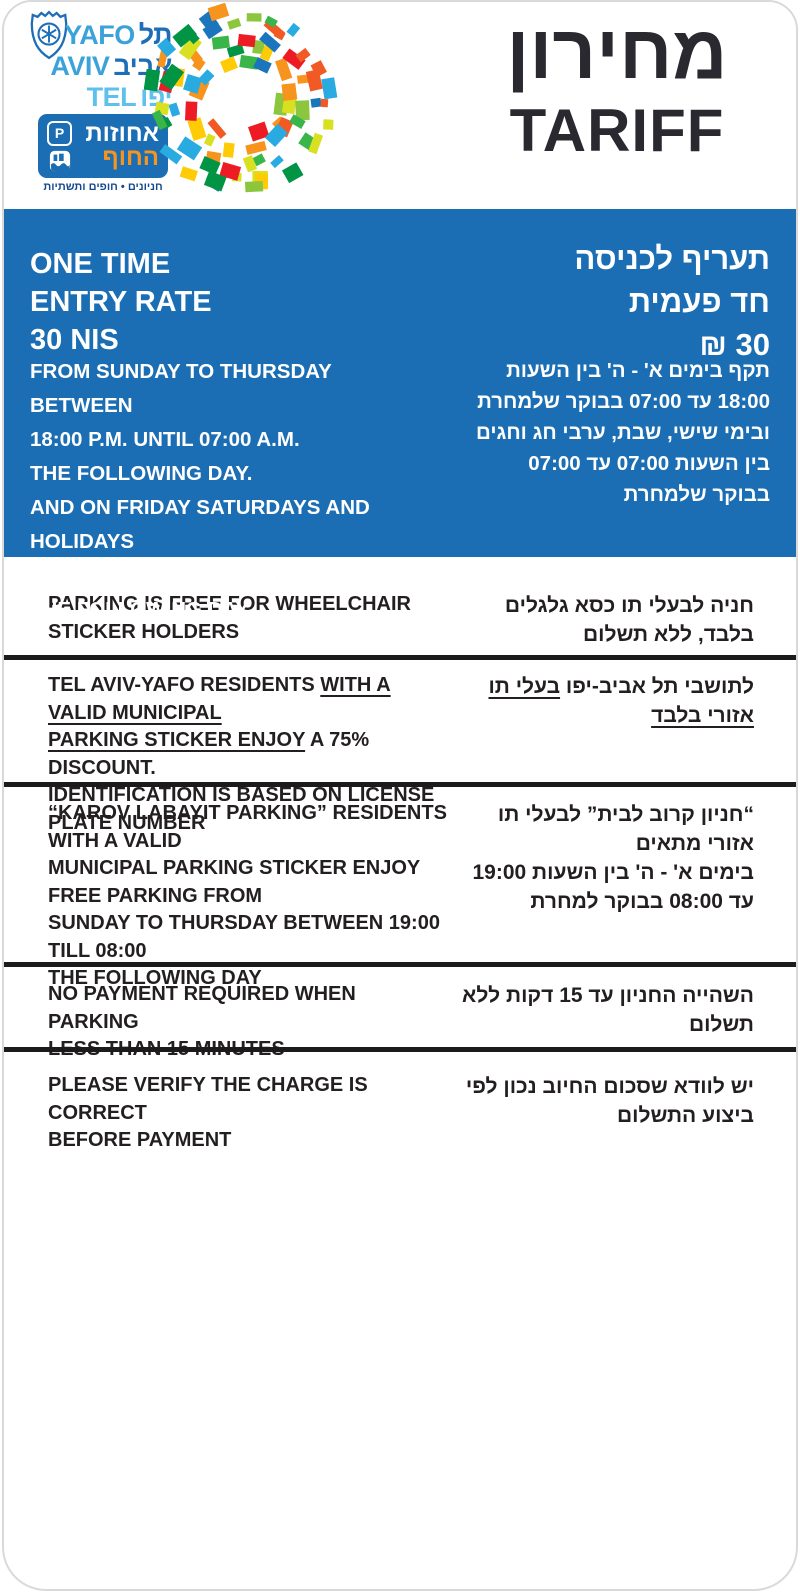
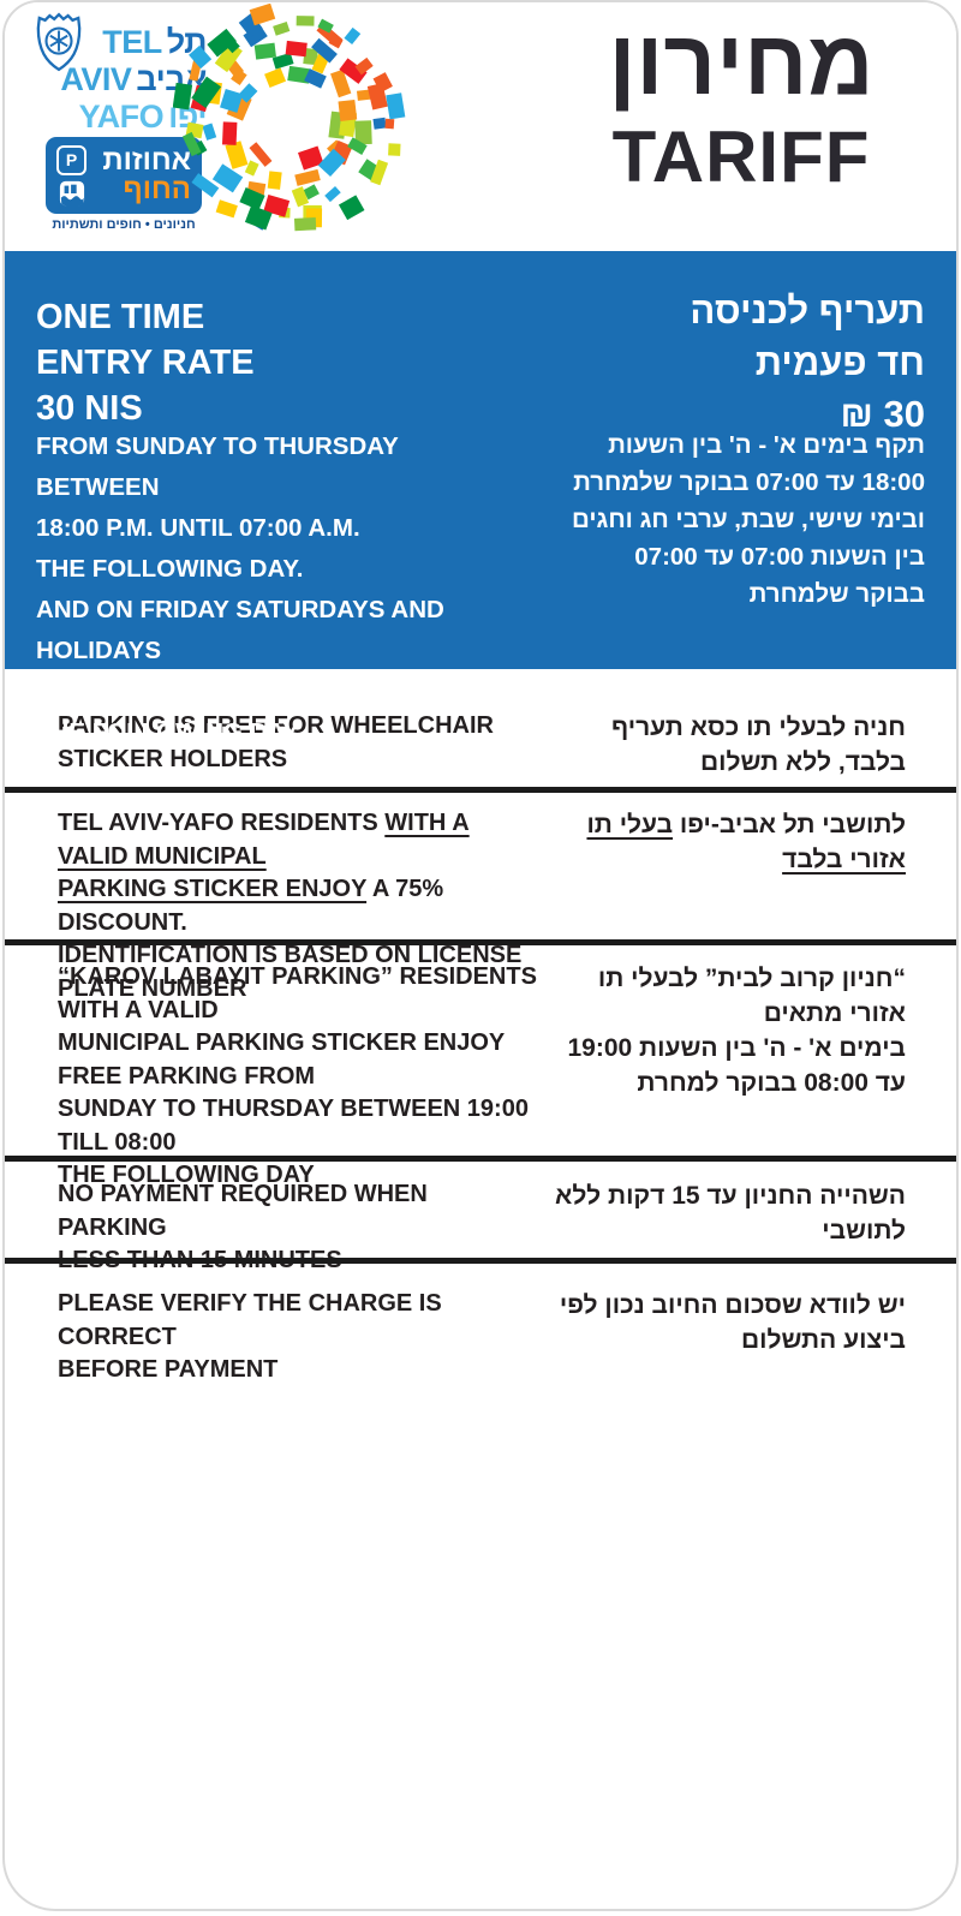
- YAFO
+ TEL
  תל
  AVIV
  ביב
- TEL
+ YAFO
  יפו
  P
  אחוזות
  החוף
  חניונים • חופים ותשתיות
  מחירון
  TARIFF
  ONE TIME
  ENTRY RATE
  30 NIS
  FROM SUNDAY TO THURSDAY BETWEEN
  18:00 P.M. UNTIL 07:00 A.M.
  THE FOLLOWING DAY.
  AND ON FRIDAY SATURDAYS AND HOLIDAYS
  THE FOLLOWING DAY
  תעריף לכניסה
  חד פעמית
  30 ₪
  תקף בימים א' - ה' בין השעות
  18:00 עד 07:00 בבוקר שלמחרת
  ובימי שישי, שבת, ערבי חג וחגים
  בין השעות 07:00 עד 07:00
  בבוקר שלמחרת
  PARKING IS FREE FOR WHEELCHAIR
  STICKER HOLDERS
- חניה לבעלי תו כסא גלגלים בלבד, ללא תשלום
+ חניה לבעלי תו כסא תעריף בלבד, ללא תשלום
  TEL AVIV-YAFO RESIDENTS WITH A
  VALID MUNICIPAL
  PARKING STICKER ENJOY A 75% DISCOUNT.
  IDENTIFICATION IS BASED ON LICENSE PLATE NUMBER
  לתושבי תל אביב-יפו בעלי תו אזורי בלבד
  “KAROV LABAYIT PARKING” RESIDENTS
  WITH A VALID
  MUNICIPAL PARKING STICKER ENJOY
  FREE PARKING FROM
  SUNDAY TO THURSDAY BETWEEN 19:00 TILL 08:00
  THE FOLLOWING DAY
  “חניון קרוב לבית” לבעלי תו אזורי מתאים
  בימים א' - ה' בין השעות 19:00
  עד 08:00 בבוקר למחרת
  NO PAYMENT REQUIRED WHEN PARKING
- השהייה החניון עד 15 דקות ללא תשלום
+ השהייה החניון עד 15 דקות ללא לתושבי
  PLEASE VERIFY THE CHARGE IS CORRECT
  BEFORE PAYMENT
  יש לוודא שסכום החיוב נכון לפי
  ביצוע התשלום
